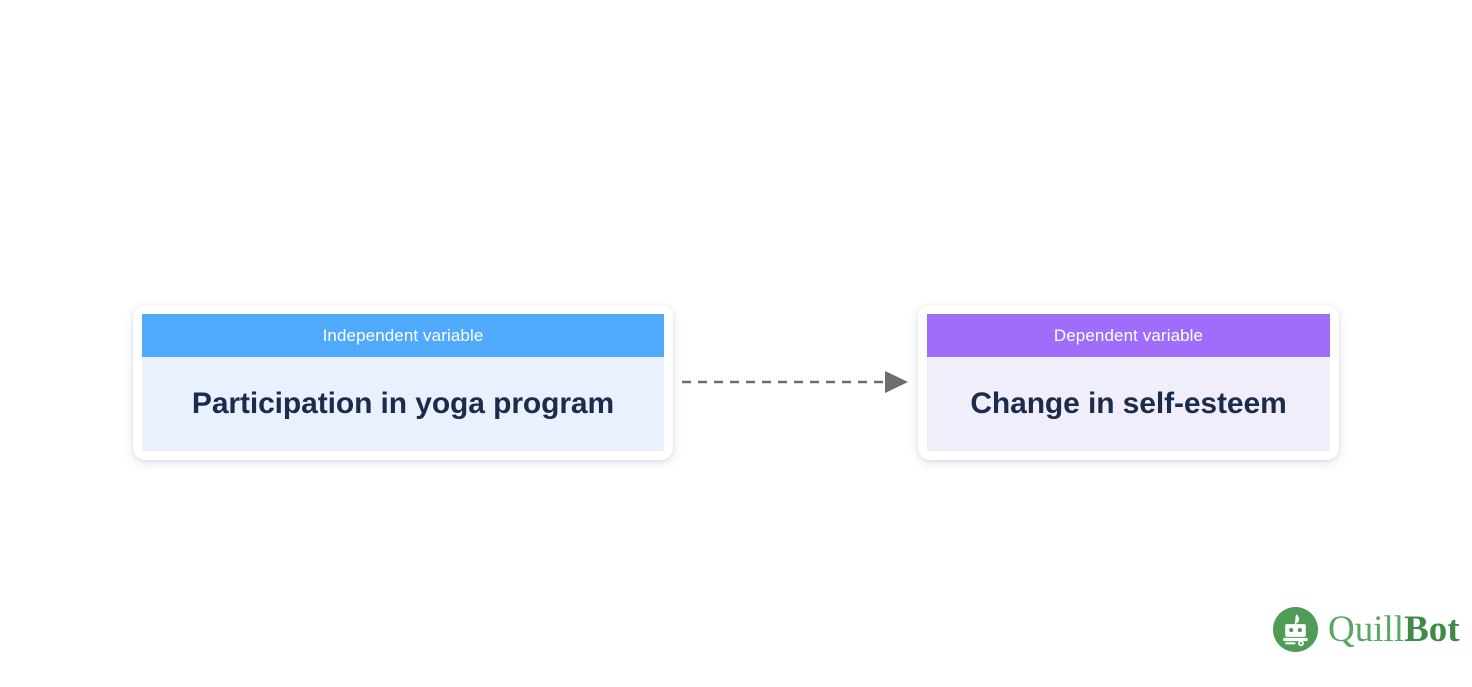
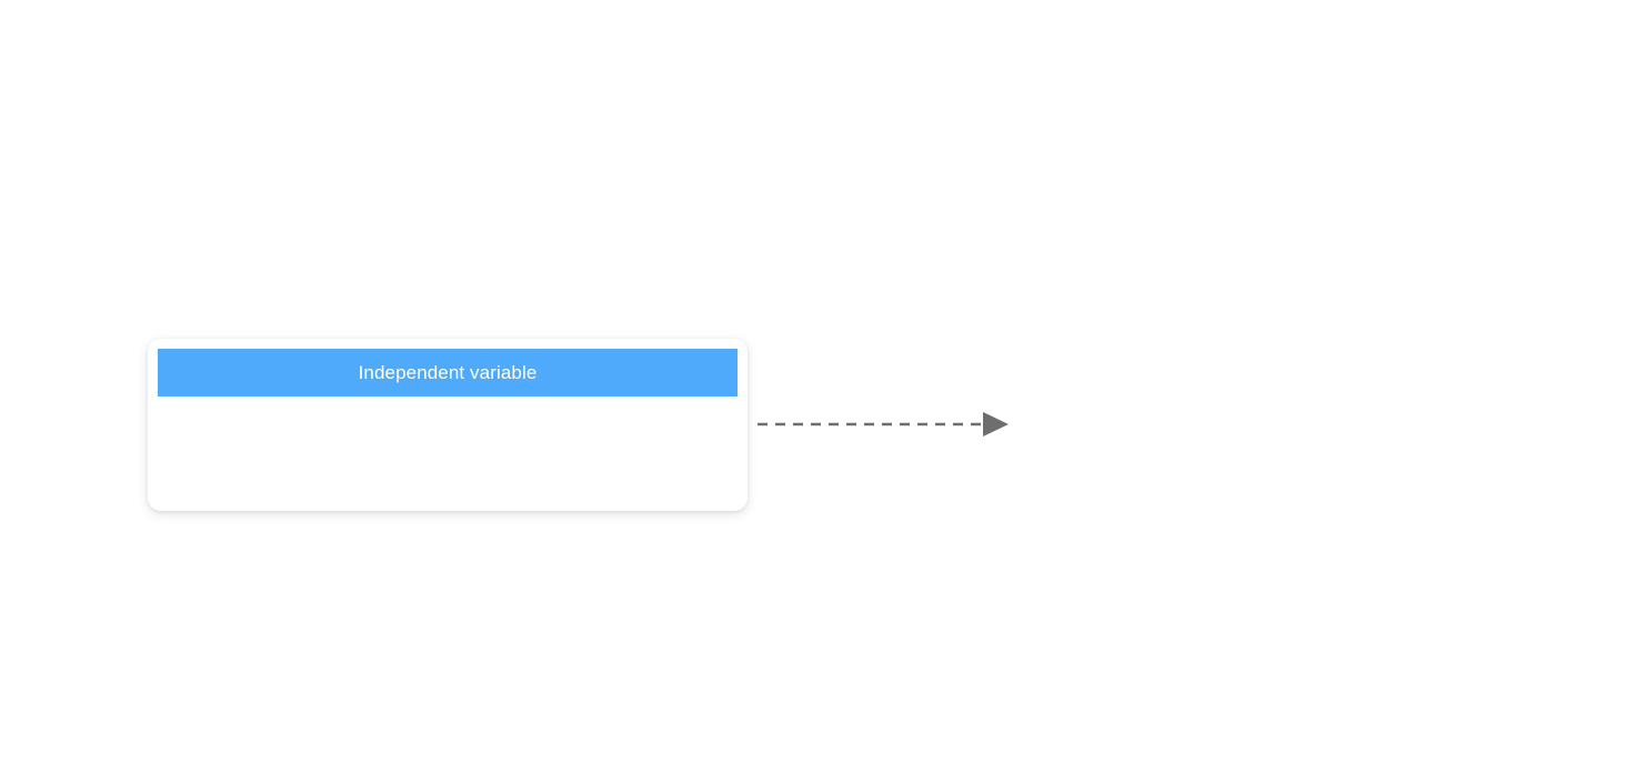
  Independent variable
- Participation in yoga program
- Dependent variable
- Change in self-esteem
- QuillBot
